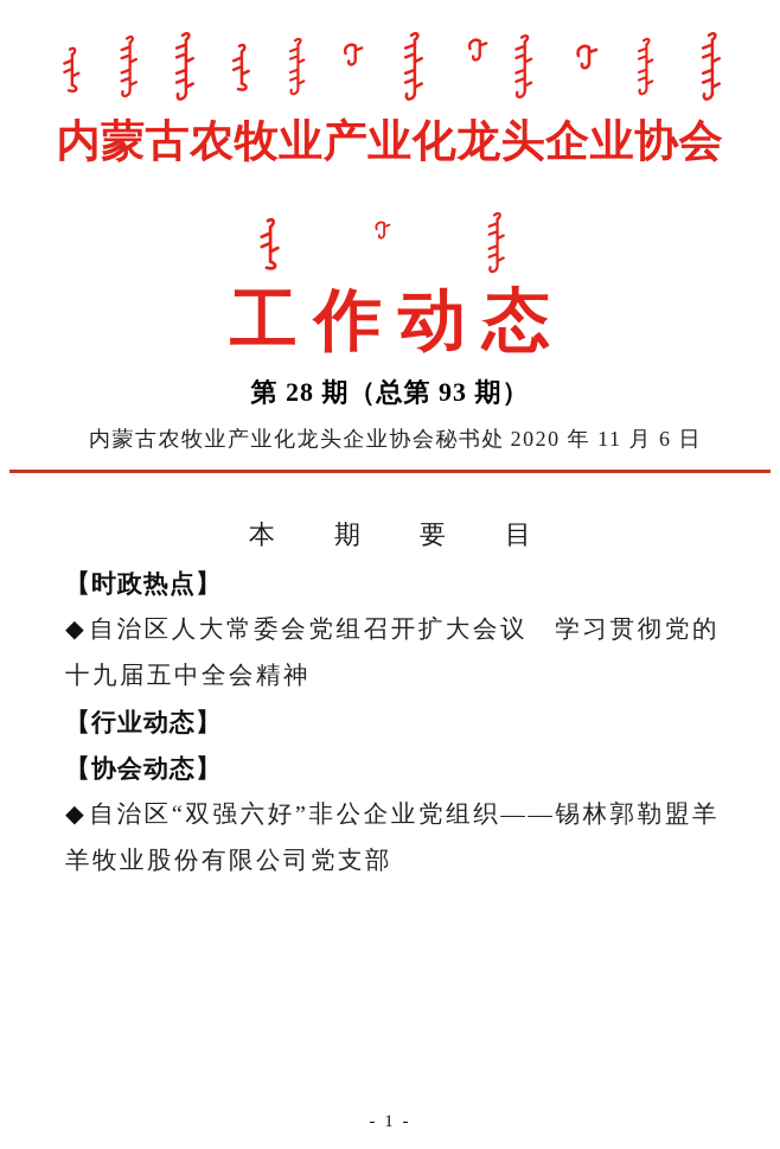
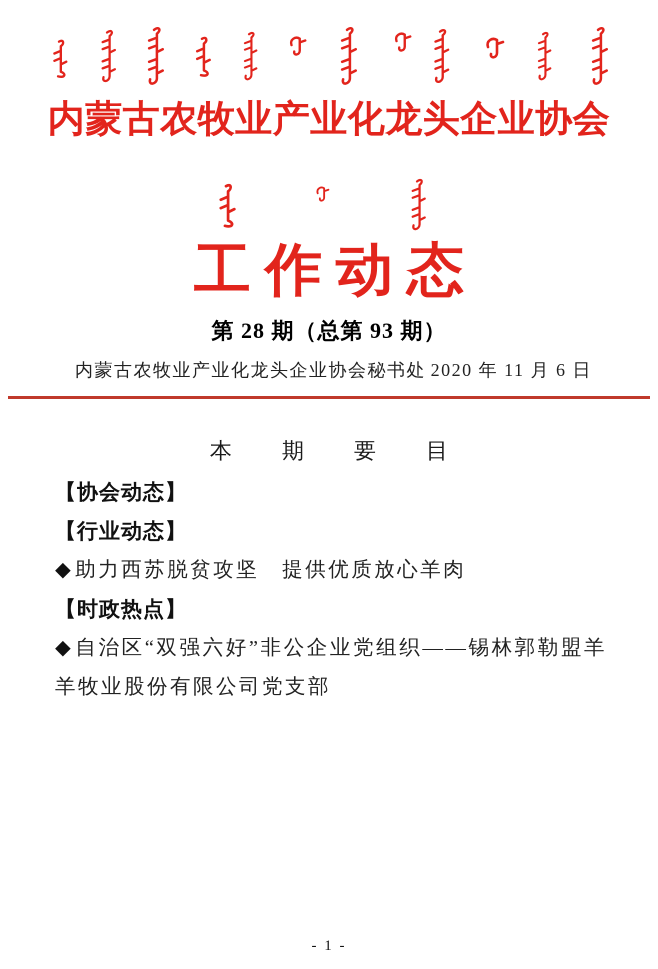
  内蒙古农牧业产业化龙头企业协会
  工作动态
  第 28 期（总第 93 期）
  内蒙古农牧业产业化龙头企业协会秘书处
  2020 年 11 月 6 日
  本 期 要 目
- 【时政热点】
+ 【协会动态】
- ◆自治区人大常委会党组召开扩大会议 学习贯彻党的十九届五中全会精神
  【行业动态】
+ ◆助力西苏脱贫攻坚 提供优质放心羊肉
- 【协会动态】
+ 【时政热点】
  ◆自治区“双强六好”非公企业党组织——锡林郭勒盟羊羊牧业股份有限公司党支部
  - 1 -
